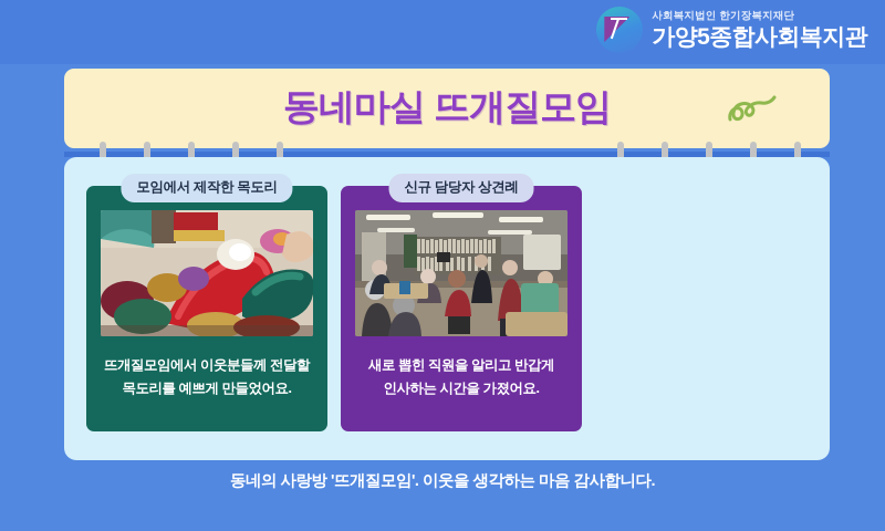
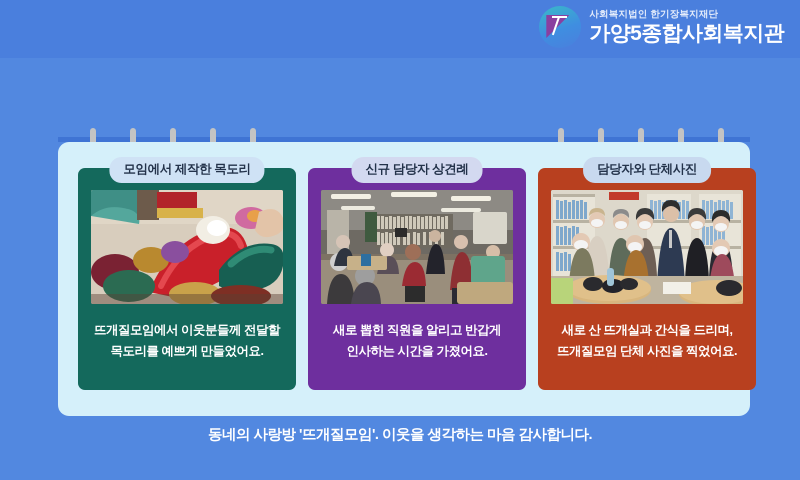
  사회복지법인 한기장복지재단
  가양5종합사회복지관
- 동네마실 뜨개질모임
  모임에서 제작한 목도리
  뜨개질모임에서 이웃분들께 전달할
  목도리를 예쁘게 만들었어요.
  신규 담당자 상견례
  새로 뽑힌 직원을 알리고 반갑게
  인사하는 시간을 가졌어요.
+ 담당자와 단체사진
+ 새로 산 뜨개실과 간식을 드리며,
+ 뜨개질모임 단체 사진을 찍었어요.
  동네의 사랑방 '뜨개질모임'. 이웃을 생각하는 마음 감사합니다.
